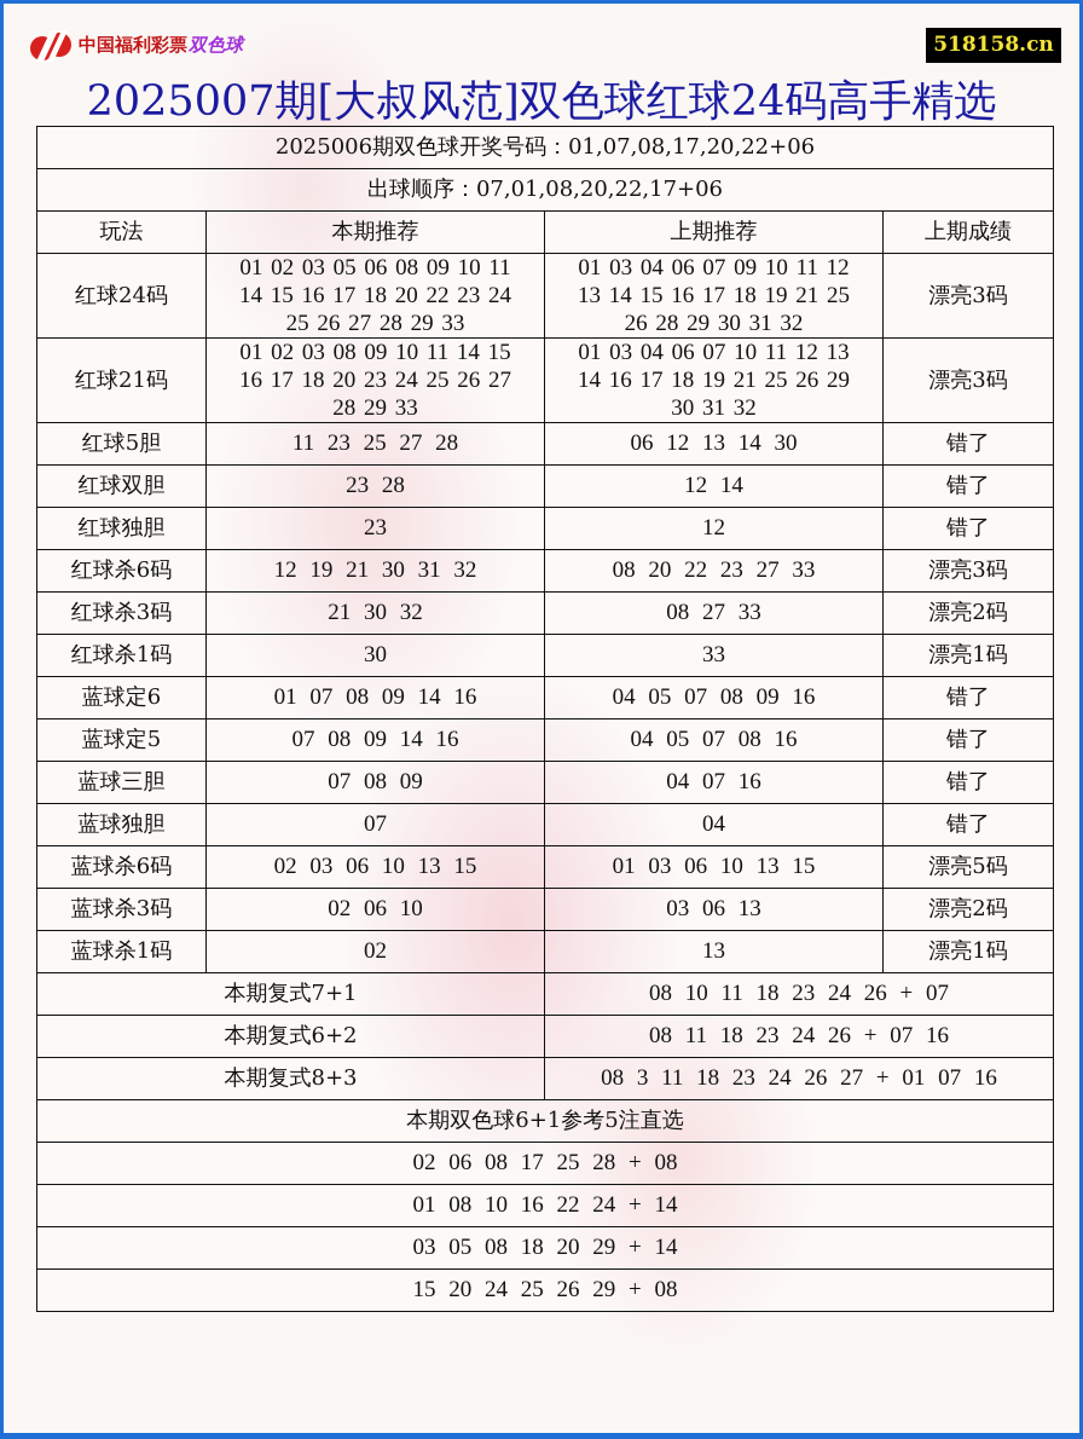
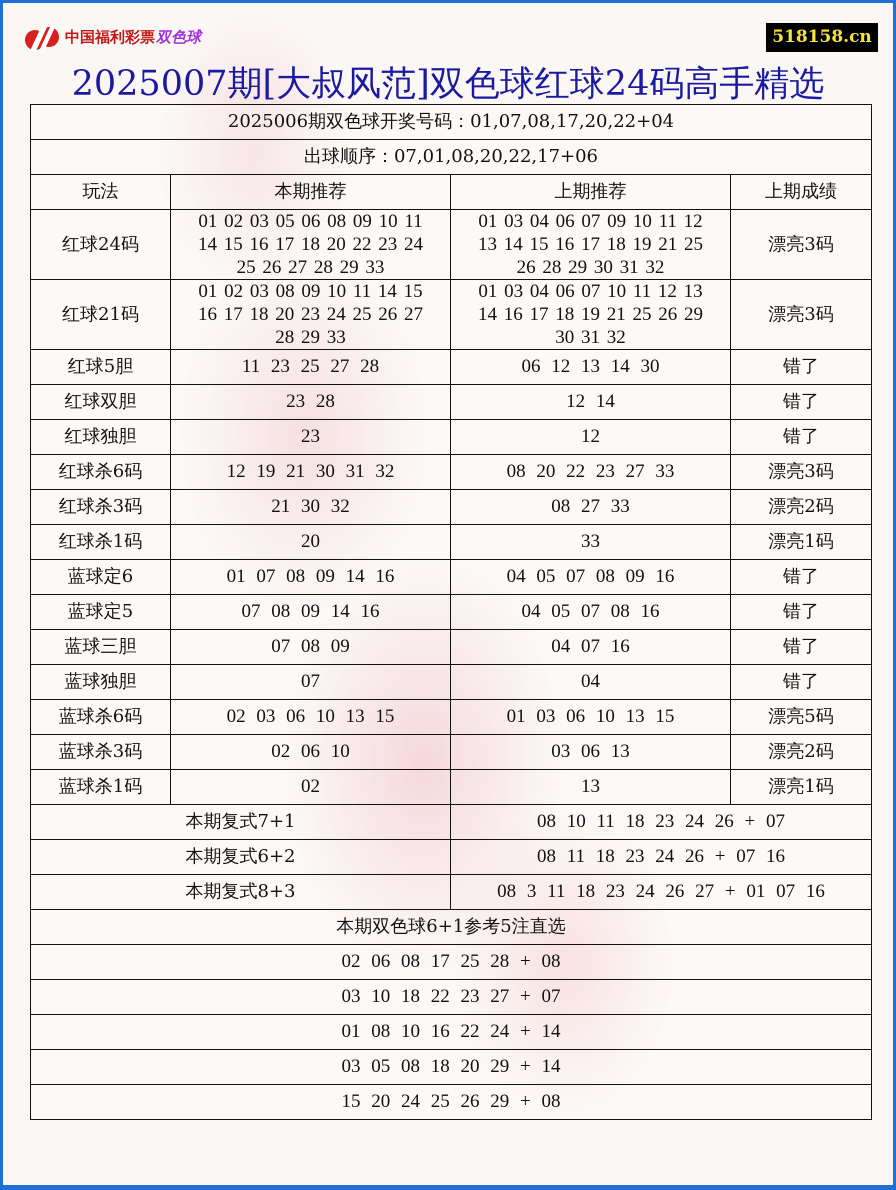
  中国福利彩票
  双色球
  518158.cn
  2025007期[大叔风范]双色球红球24码高手精选
- 2025006期双色球开奖号码：01,07,08,17,20,22+06
+ 2025006期双色球开奖号码：01,07,08,17,20,22+04
  出球顺序：07,01,08,20,22,17+06
  玩法	本期推荐	上期推荐	上期成绩
  红球24码	01 02 03 05 06 08 09 10 11 14 15 16 17 18 20 22 23 24 25 26 27 28 29 33	01 03 04 06 07 09 10 11 12 13 14 15 16 17 18 19 21 25 26 28 29 30 31 32	漂亮3码
  红球21码	01 02 03 08 09 10 11 14 15 16 17 18 20 23 24 25 26 27 28 29 33	01 03 04 06 07 10 11 12 13 14 16 17 18 19 21 25 26 29 30 31 32	漂亮3码
  红球5胆	11 23 25 27 28	06 12 13 14 30	错了
  红球双胆	23 28	12 14	错了
  红球独胆	23	12	错了
  红球杀6码	12 19 21 30 31 32	08 20 22 23 27 33	漂亮3码
  红球杀3码	21 30 32	08 27 33	漂亮2码
- 红球杀1码	30	33	漂亮1码
+ 红球杀1码	20	33	漂亮1码
  蓝球定6	01 07 08 09 14 16	04 05 07 08 09 16	错了
  蓝球定5	07 08 09 14 16	04 05 07 08 16	错了
  蓝球三胆	07 08 09	04 07 16	错了
  蓝球独胆	07	04	错了
  蓝球杀6码	02 03 06 10 13 15	01 03 06 10 13 15	漂亮5码
  蓝球杀3码	02 06 10	03 06 13	漂亮2码
  蓝球杀1码	02	13	漂亮1码
  本期复式7+1	08 10 11 18 23 24 26 + 07
  本期复式6+2	08 11 18 23 24 26 + 07 16
  本期复式8+3	08 3 11 18 23 24 26 27 + 01 07 16
  本期双色球6+1参考5注直选
  02 06 08 17 25 28 + 08
+ 03 10 18 22 23 27 + 07
  01 08 10 16 22 24 + 14
  03 05 08 18 20 29 + 14
  15 20 24 25 26 29 + 08
